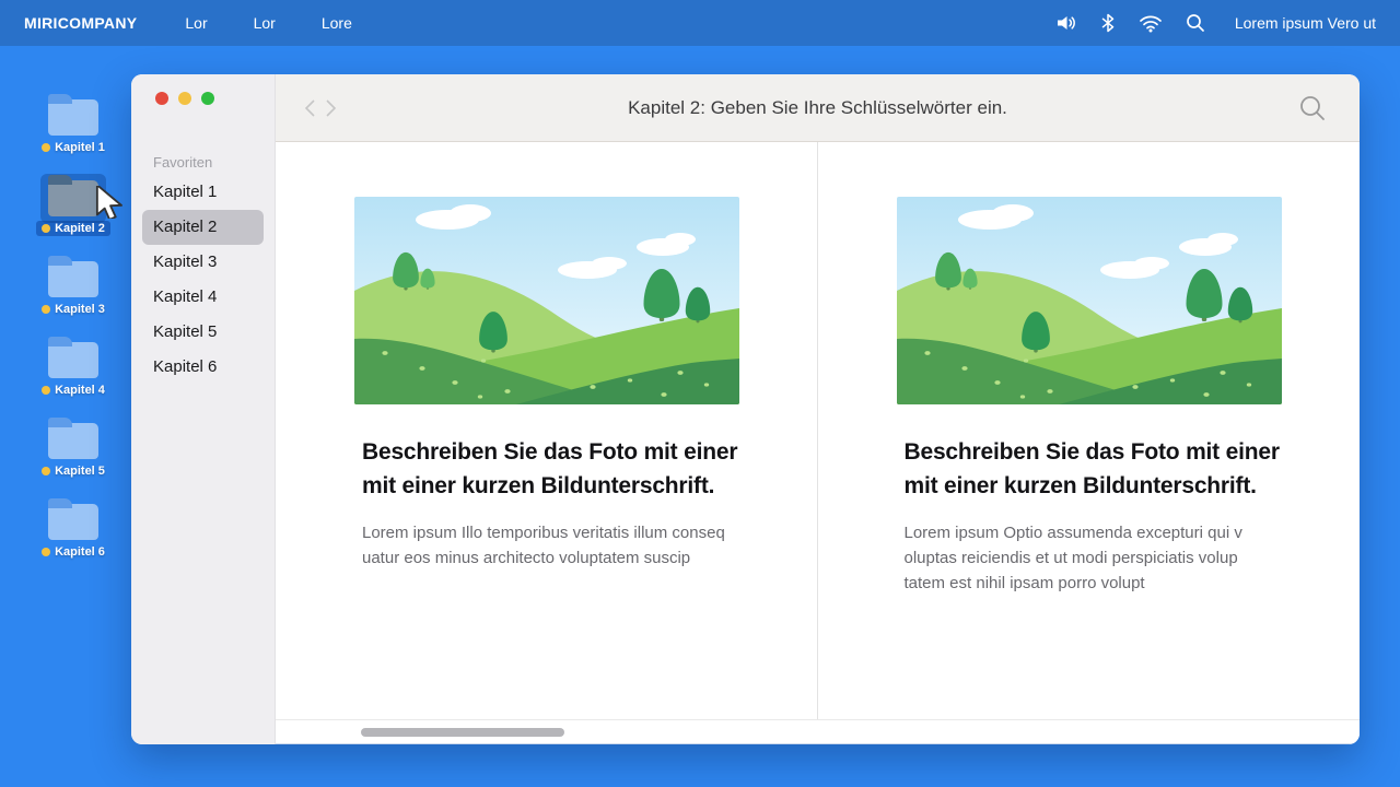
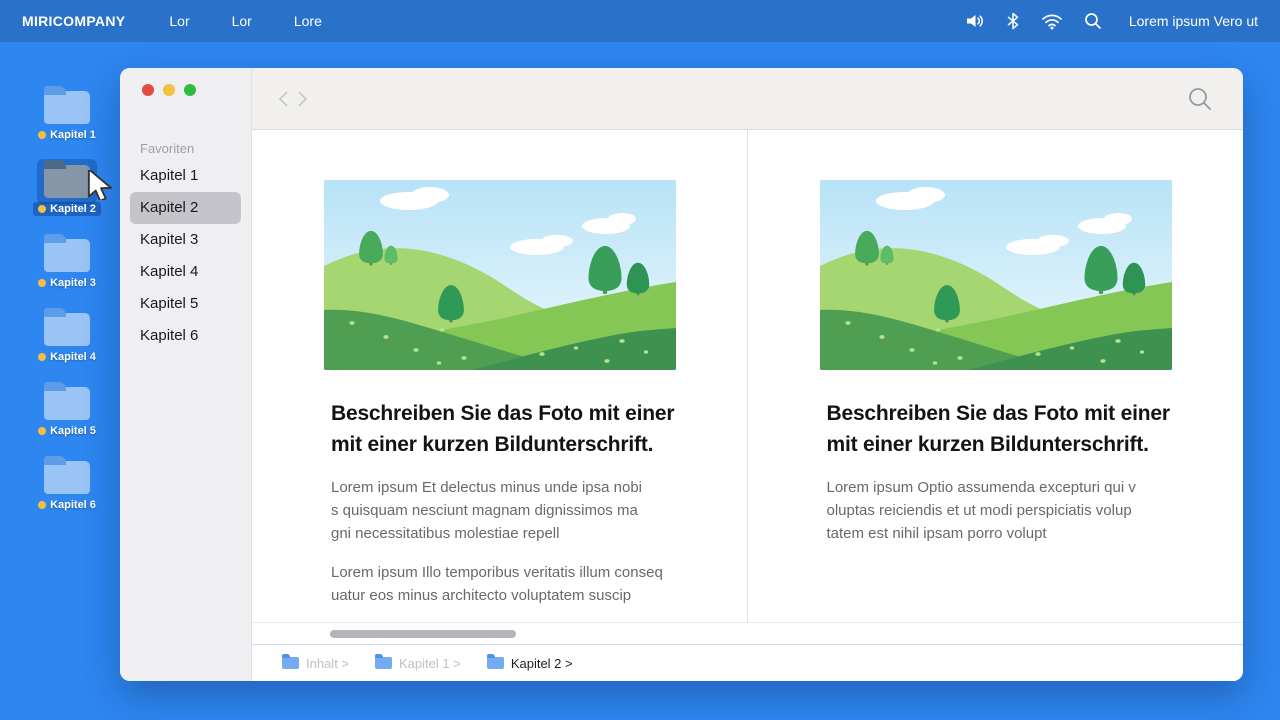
  MIRICOMPANY
  Lor
  Lor
  Lore
  Lorem ipsum Vero ut
  Kapitel 1
  Kapitel 2
  Kapitel 3
  Kapitel 4
  Kapitel 5
  Kapitel 6
  Favoriten
  Kapitel 1
  Kapitel 2
  Kapitel 3
  Kapitel 4
  Kapitel 5
  Kapitel 6
- Kapitel 2: Geben Sie Ihre Schlüsselwörter ein.
  Beschreiben Sie das Foto mit einer
  mit einer kurzen Bildunterschrift.
+ Lorem ipsum Et delectus minus unde ipsa nobi
+ s quisquam nesciunt magnam dignissimos ma
+ gni necessitatibus molestiae repell
  Lorem ipsum Illo temporibus veritatis illum conseq
  uatur eos minus architecto voluptatem suscip
  Beschreiben Sie das Foto mit einer
  mit einer kurzen Bildunterschrift.
  Lorem ipsum Optio assumenda excepturi qui v
  oluptas reiciendis et ut modi perspiciatis volup
  tatem est nihil ipsam porro volupt
+ Inhalt >
+ Kapitel 1 >
+ Kapitel 2 >
